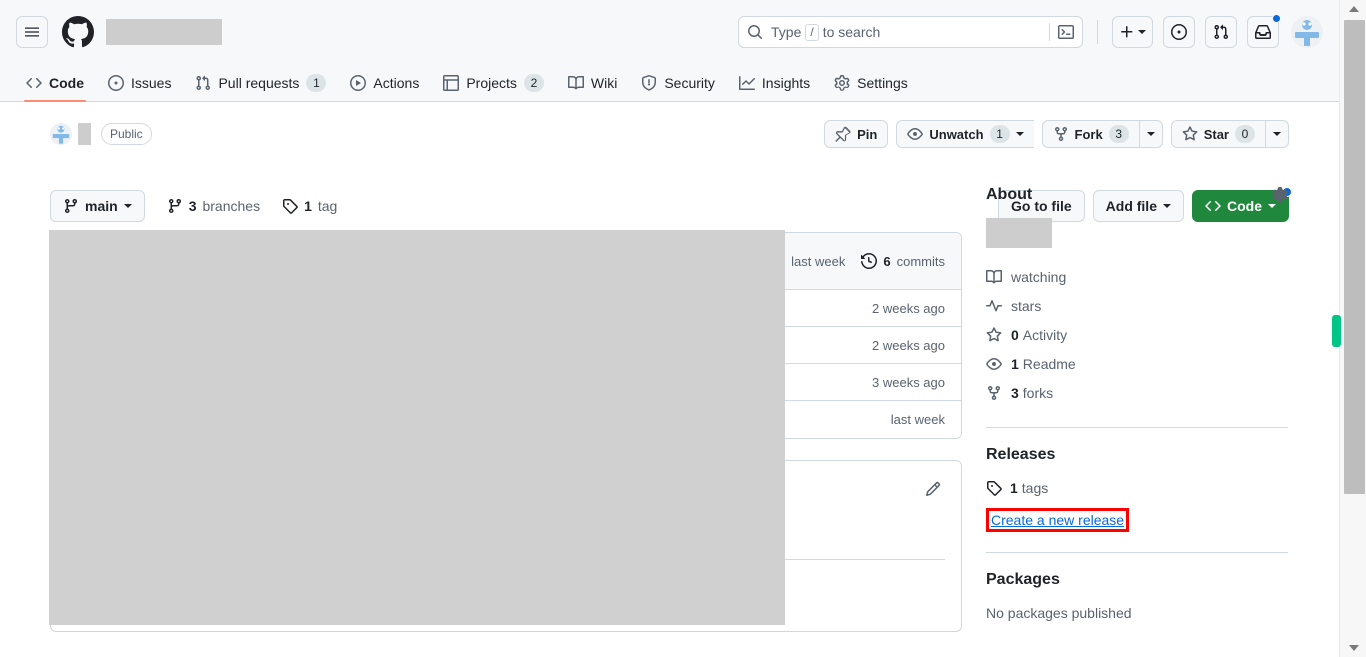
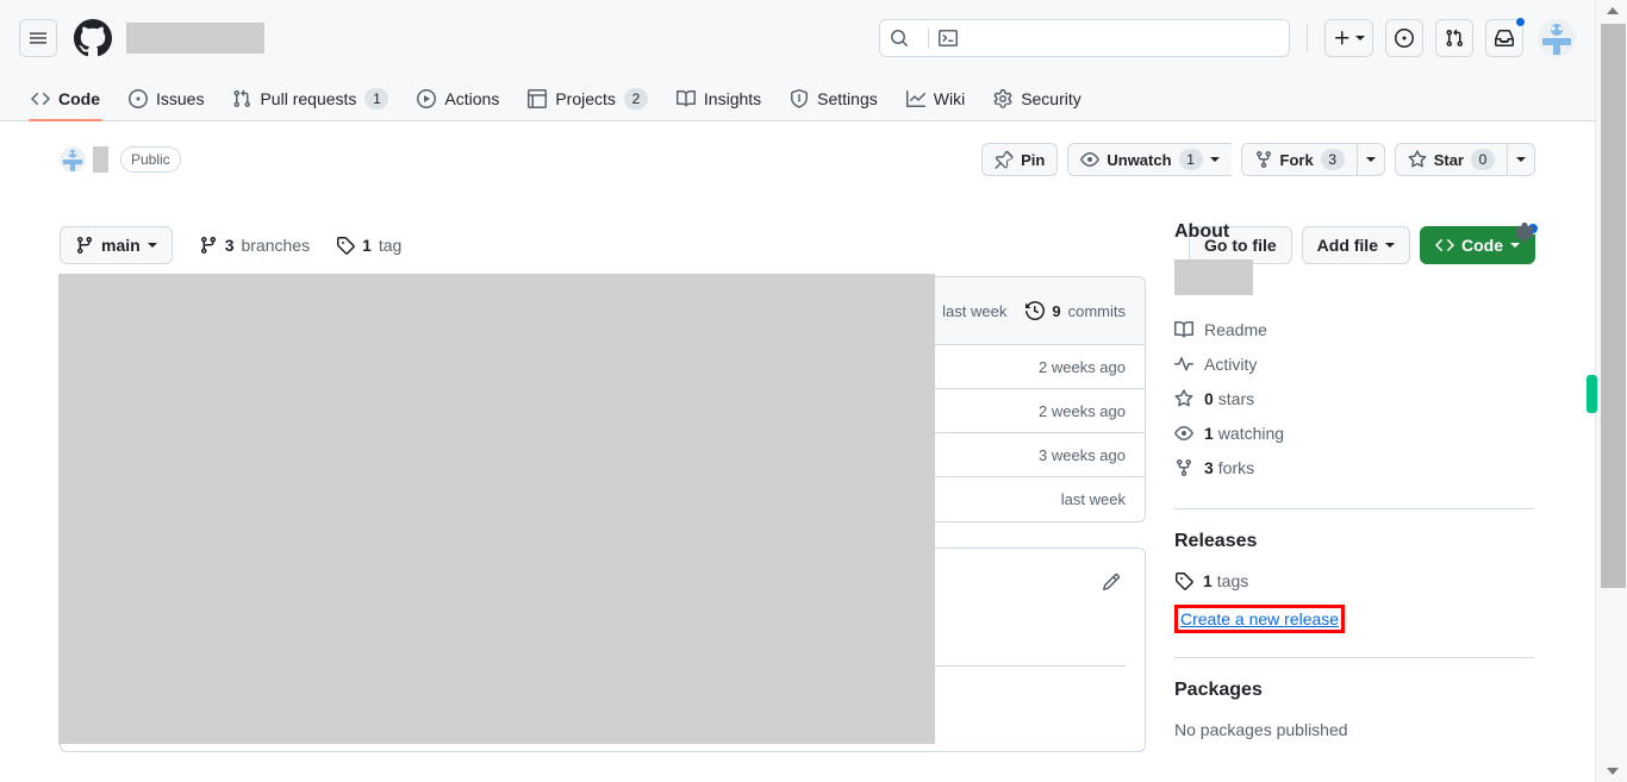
- Type
- /
- to search
  Code
  Issues
  Pull requests
  1
  Actions
  Projects
  2
- Wiki
+ Insights
- Security
+ Settings
- Insights
+ Wiki
- Settings
+ Security
  Public
  Pin
  Unwatch
  1
  Fork
  3
  Star
  0
  main
  3
  branches
  1
  tag
  Go to file
  Add file
  Code
  last week
- 6
+ 9
  commits
  2 weeks ago
  2 weeks ago
  3 weeks ago
  last week
  About
- watching
+ Readme
- stars
+ Activity
  0
- Activity
+ stars
  1
- Readme
+ watching
  3
  forks
  Releases
  1
  tags
  Create a new release
  Packages
  No packages published
